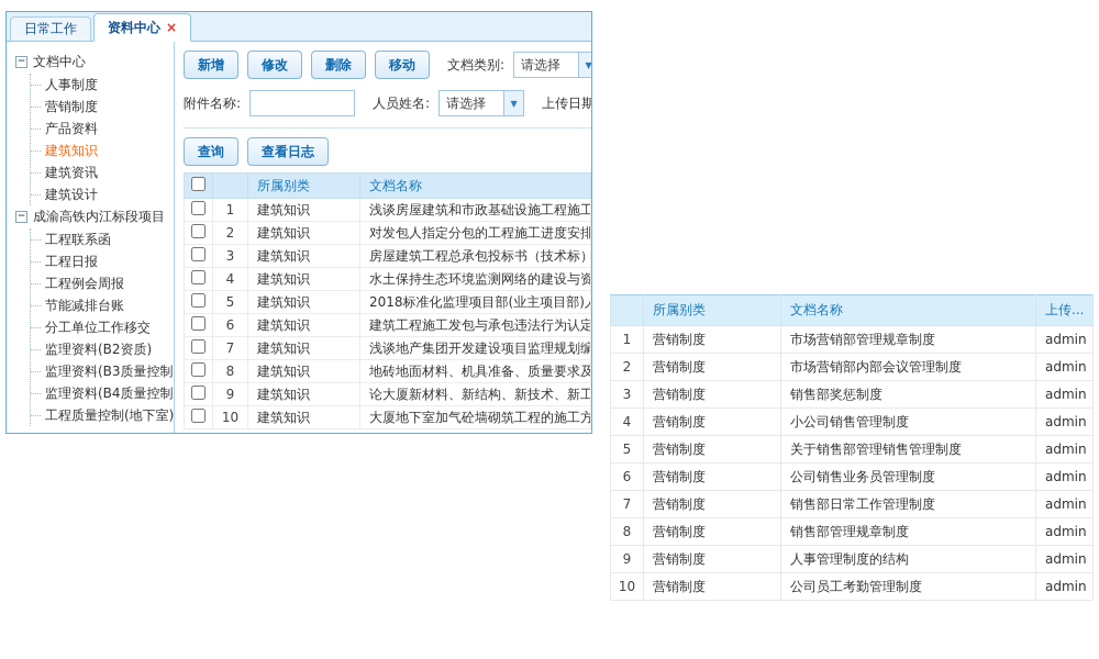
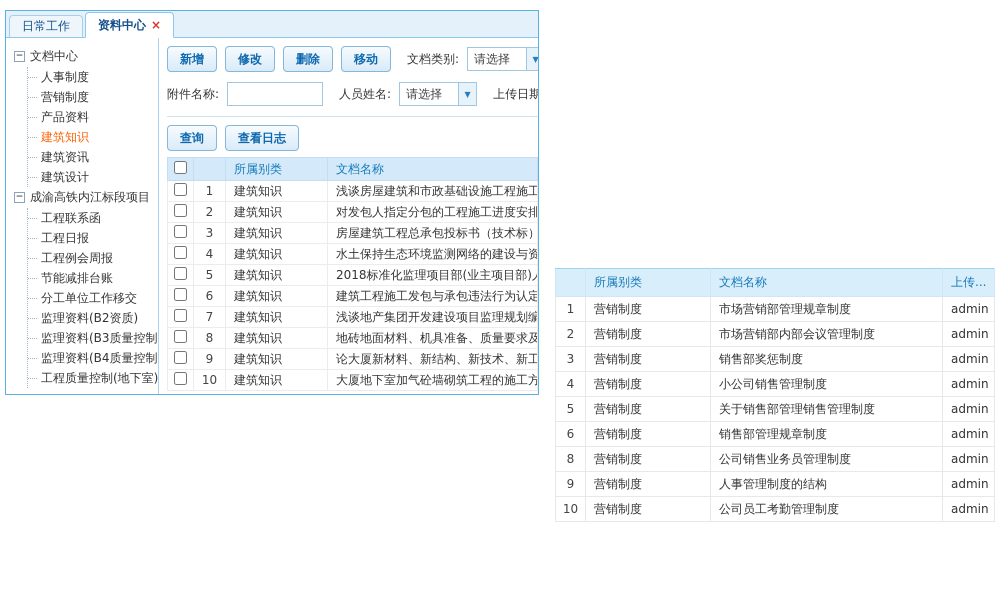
  日常工作
  资料中心
  ×
  −
  文档中心
  人事制度
  营销制度
  产品资料
  建筑知识
  建筑资讯
  建筑设计
  −
  成渝高铁内江标段项目
  工程联系函
  工程日报
  工程例会周报
  节能减排台账
  分工单位工作移交
  监理资料(B2资质)
  监理资料(B3质量控制
  监理资料(B4质量控制
  工程质量控制(地下室)
  新增
  修改
  删除
  移动
  文档类别:
  请选择
  ▼
  附件名称:
  人员姓名:
  请选择
  ▼
  上传日期
  查询
  查看日志
  		所属别类	文档名称
  	1	建筑知识	浅谈房屋建筑和市政基础设施工程施工
  	2	建筑知识	对发包人指定分包的工程施工进度安排
  	3	建筑知识	房屋建筑工程总承包投标书（技术标）
  	4	建筑知识	水土保持生态环境监测网络的建设与资
  	5	建筑知识	2018标准化监理项目部(业主项目部)
  	6	建筑知识	建筑工程施工发包与承包违法行为认定
  	7	建筑知识	浅谈地产集团开发建设项目监理规划编
  	8	建筑知识	地砖地面材料、机具准备、质量要求及
  	9	建筑知识	论大厦新材料、新结构、新技术、新工
  	10	建筑知识	大厦地下室加气砼墙砌筑工程的施工方
  	所属别类	文档名称	上传...
  1	营销制度	市场营销部管理规章制度	admin
  2	营销制度	市场营销部内部会议管理制度	admin
  3	营销制度	销售部奖惩制度	admin
  4	营销制度	小公司销售管理制度	admin
  5	营销制度	关于销售部管理销售管理制度	admin
- 6	营销制度	公司销售业务员管理制度	admin
+ 6	营销制度	销售部管理规章制度	admin
- 7	营销制度	销售部日常工作管理制度	admin
- 8	营销制度	销售部管理规章制度	admin
+ 8	营销制度	公司销售业务员管理制度	admin
  9	营销制度	人事管理制度的结构	admin
  10	营销制度	公司员工考勤管理制度	admin
